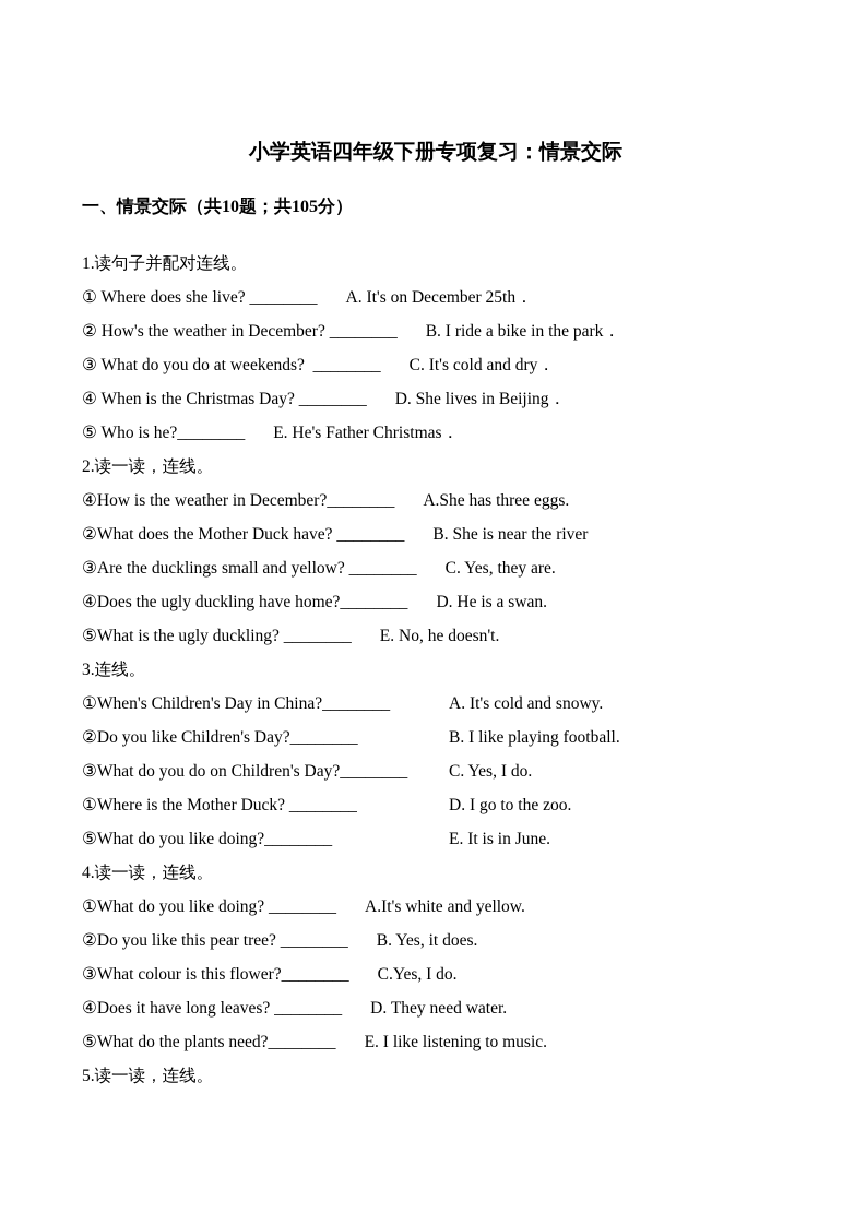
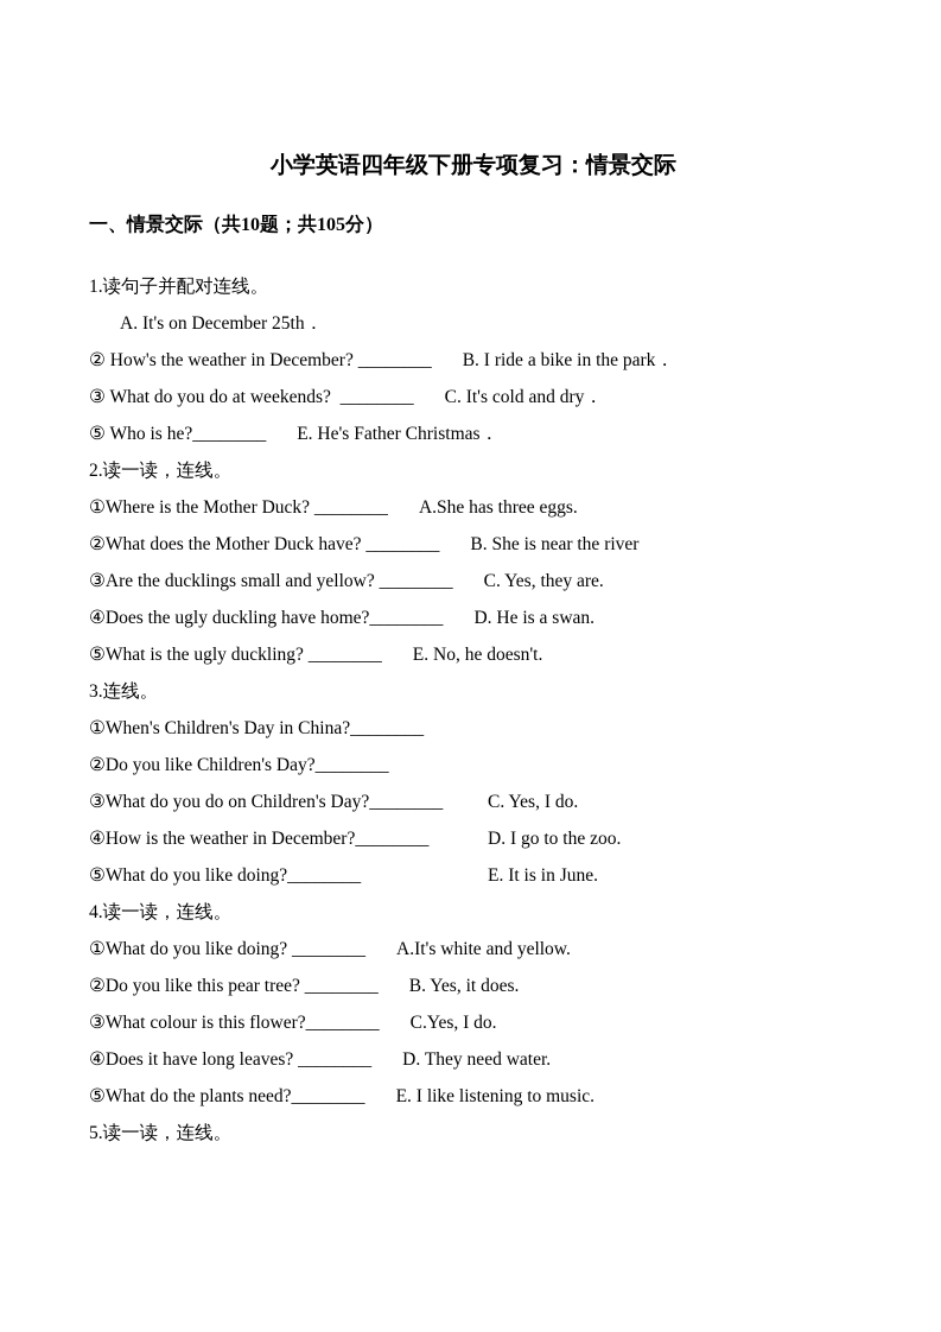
  小学英语四年级下册专项复习：情景交际
  一、情景交际（共10题；共105分）
  1.读句子并配对连线。
- ① Where does she live? ________
  A. It's on December 25th．
  ② How's the weather in December? ________
  B. I ride a bike in the park．
  ③ What do you do at weekends? ________
  C. It's cold and dry．
- ④ When is the Christmas Day? ________
- D. She lives in Beijing．
  ⑤ Who is he?________
  E. He's Father Christmas．
  2.读一读，连线。
- ④How is the weather in December?________
+ ①Where is the Mother Duck? ________
  A.She has three eggs.
  ②What does the Mother Duck have? ________
  B. She is near the river
  ③Are the ducklings small and yellow? ________
  C. Yes, they are.
  ④Does the ugly duckling have home?________
  D. He is a swan.
  ⑤What is the ugly duckling? ________
  E. No, he doesn't.
  3.连线。
  ①When's Children's Day in China?________
- A. It's cold and snowy.
  ②Do you like Children's Day?________
- B. I like playing football.
  ③What do you do on Children's Day?________
  C. Yes, I do.
- ①Where is the Mother Duck? ________
+ ④How is the weather in December?________
  D. I go to the zoo.
  ⑤What do you like doing?________
  E. It is in June.
  4.读一读，连线。
  ①What do you like doing? ________
  A.It's white and yellow.
  ②Do you like this pear tree? ________
  B. Yes, it does.
  ③What colour is this flower?________
  C.Yes, I do.
  ④Does it have long leaves? ________
  D. They need water.
  ⑤What do the plants need?________
  E. I like listening to music.
  5.读一读，连线。
